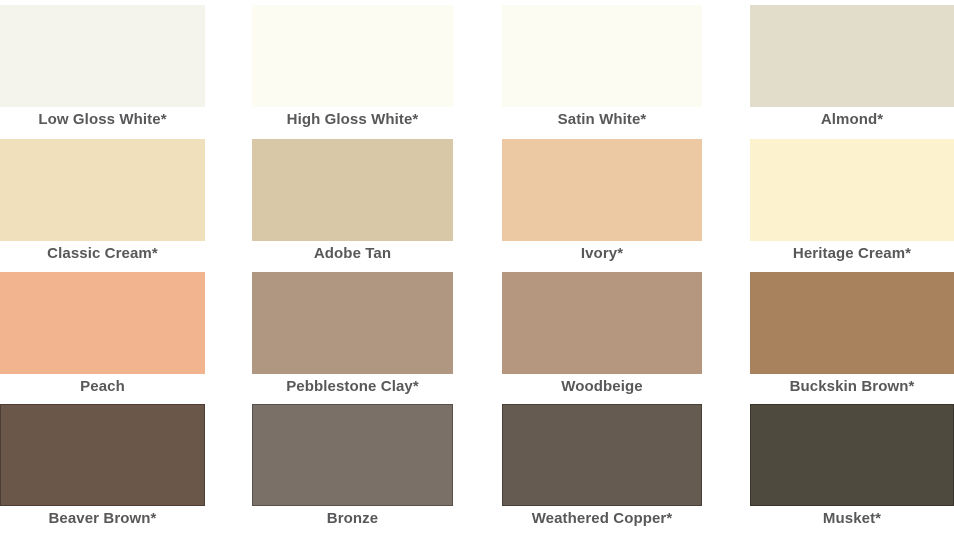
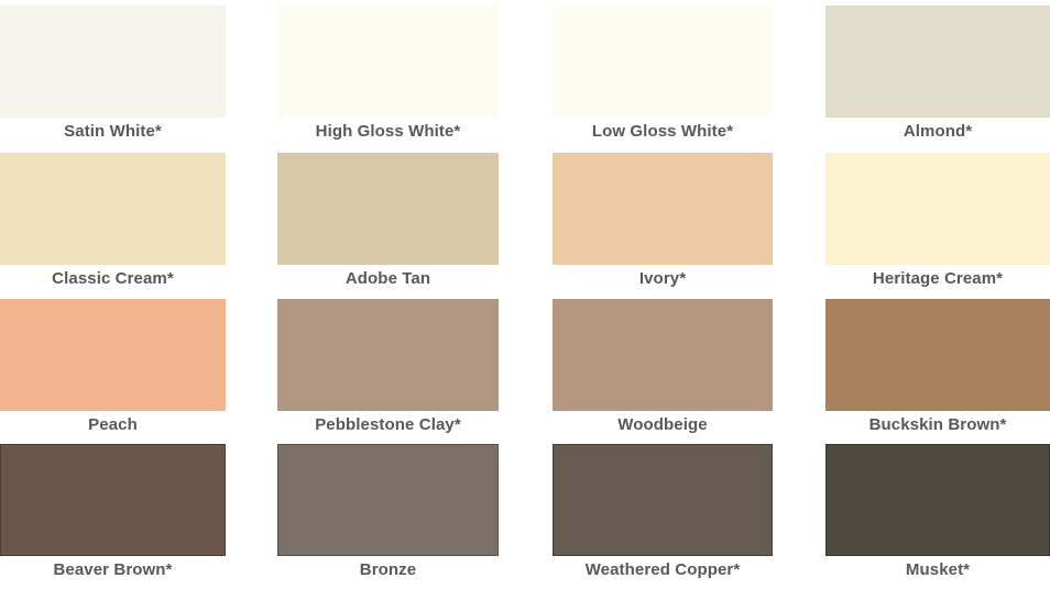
- Low Gloss White*
+ Satin White*
  High Gloss White*
- Satin White*
+ Low Gloss White*
  Almond*
  Classic Cream*
  Adobe Tan
  Ivory*
  Heritage Cream*
  Peach
  Pebblestone Clay*
  Woodbeige
  Buckskin Brown*
  Beaver Brown*
  Bronze
  Weathered Copper*
  Musket*
